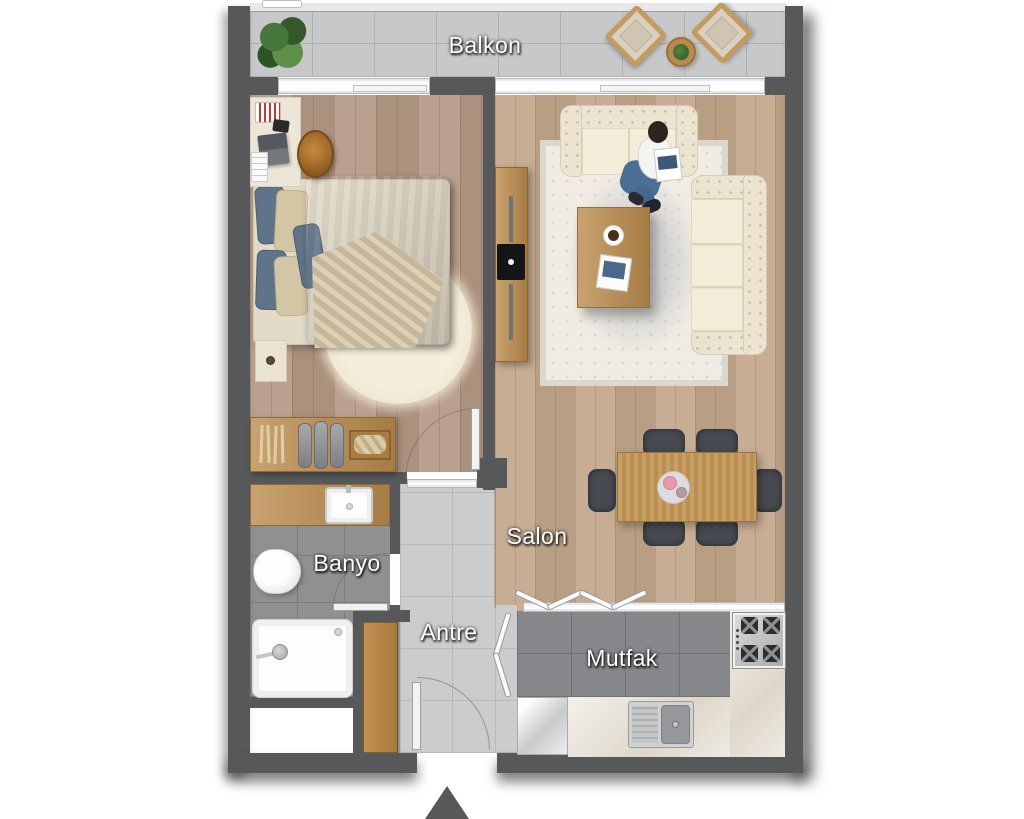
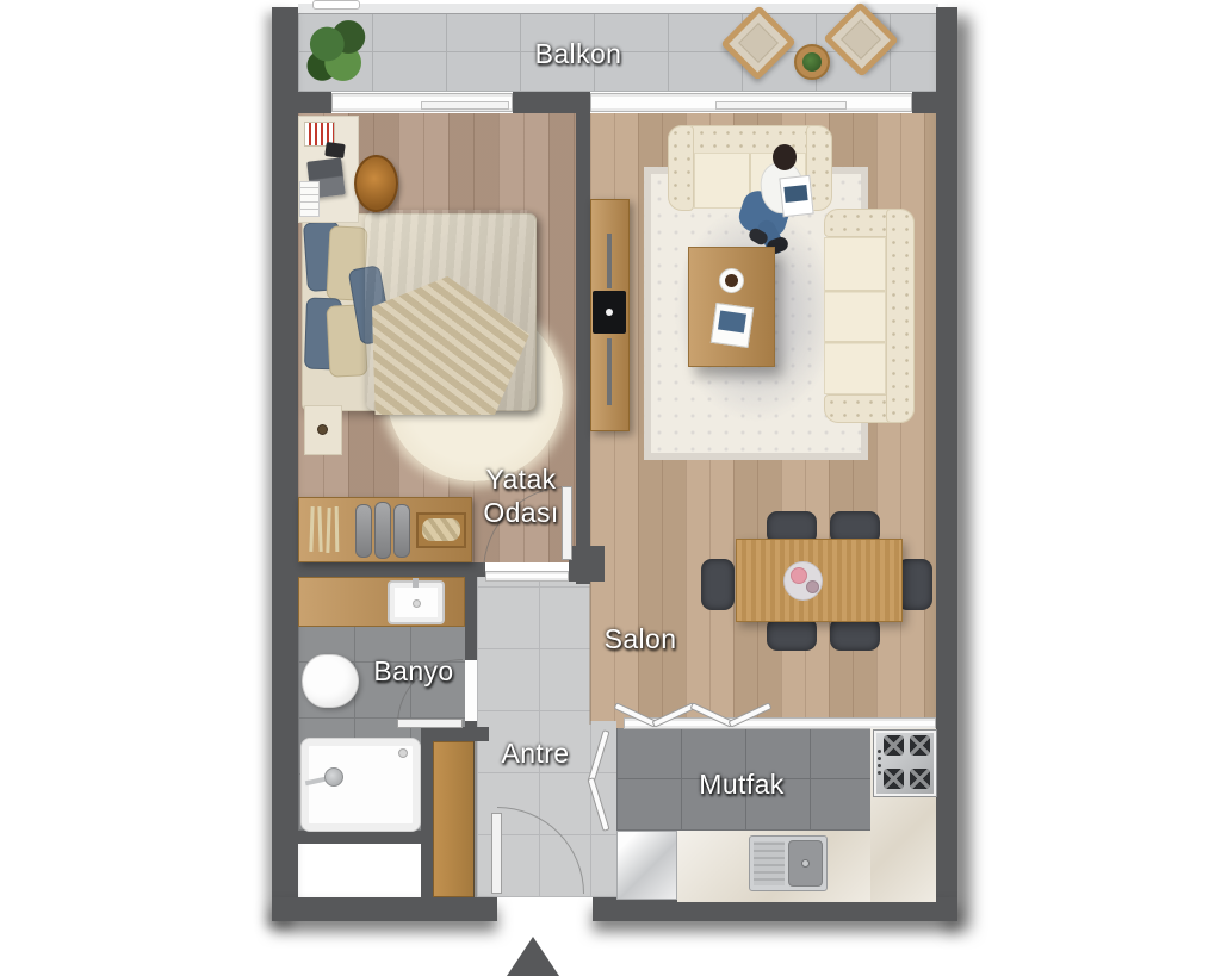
  Balkon
+ Yatak
+ Odası
  Salon
  Banyo
  Antre
  Mutfak
